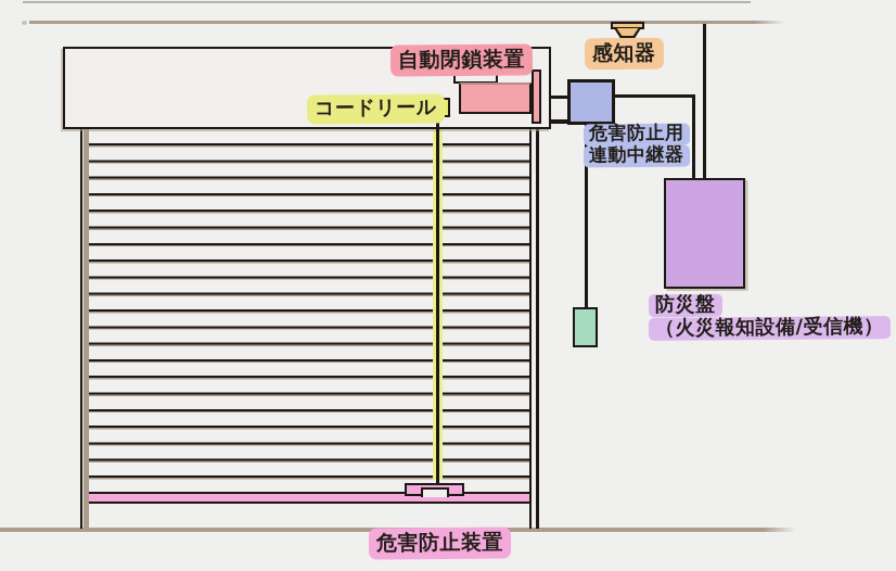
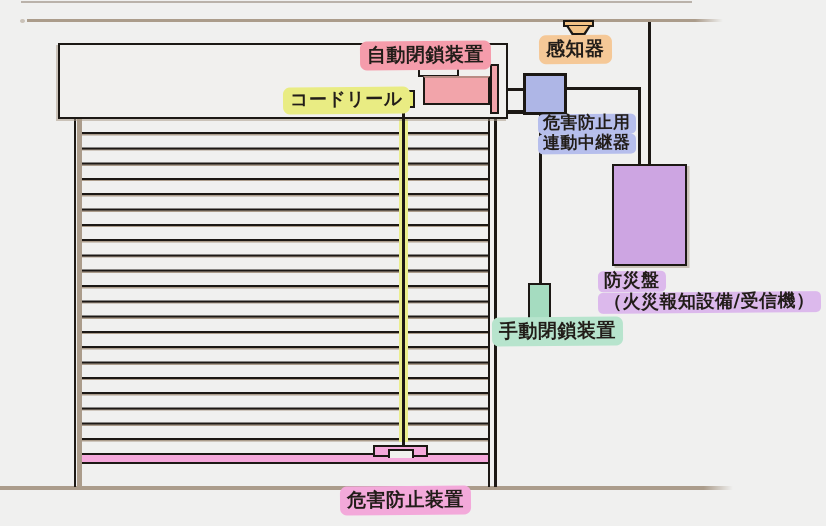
  自動閉鎖装置
  感知器
  コードリール
  危害防止用
  連動中継器
  防災盤
  （火災報知設備/受信機）
+ 手動閉鎖装置
  危害防止装置
